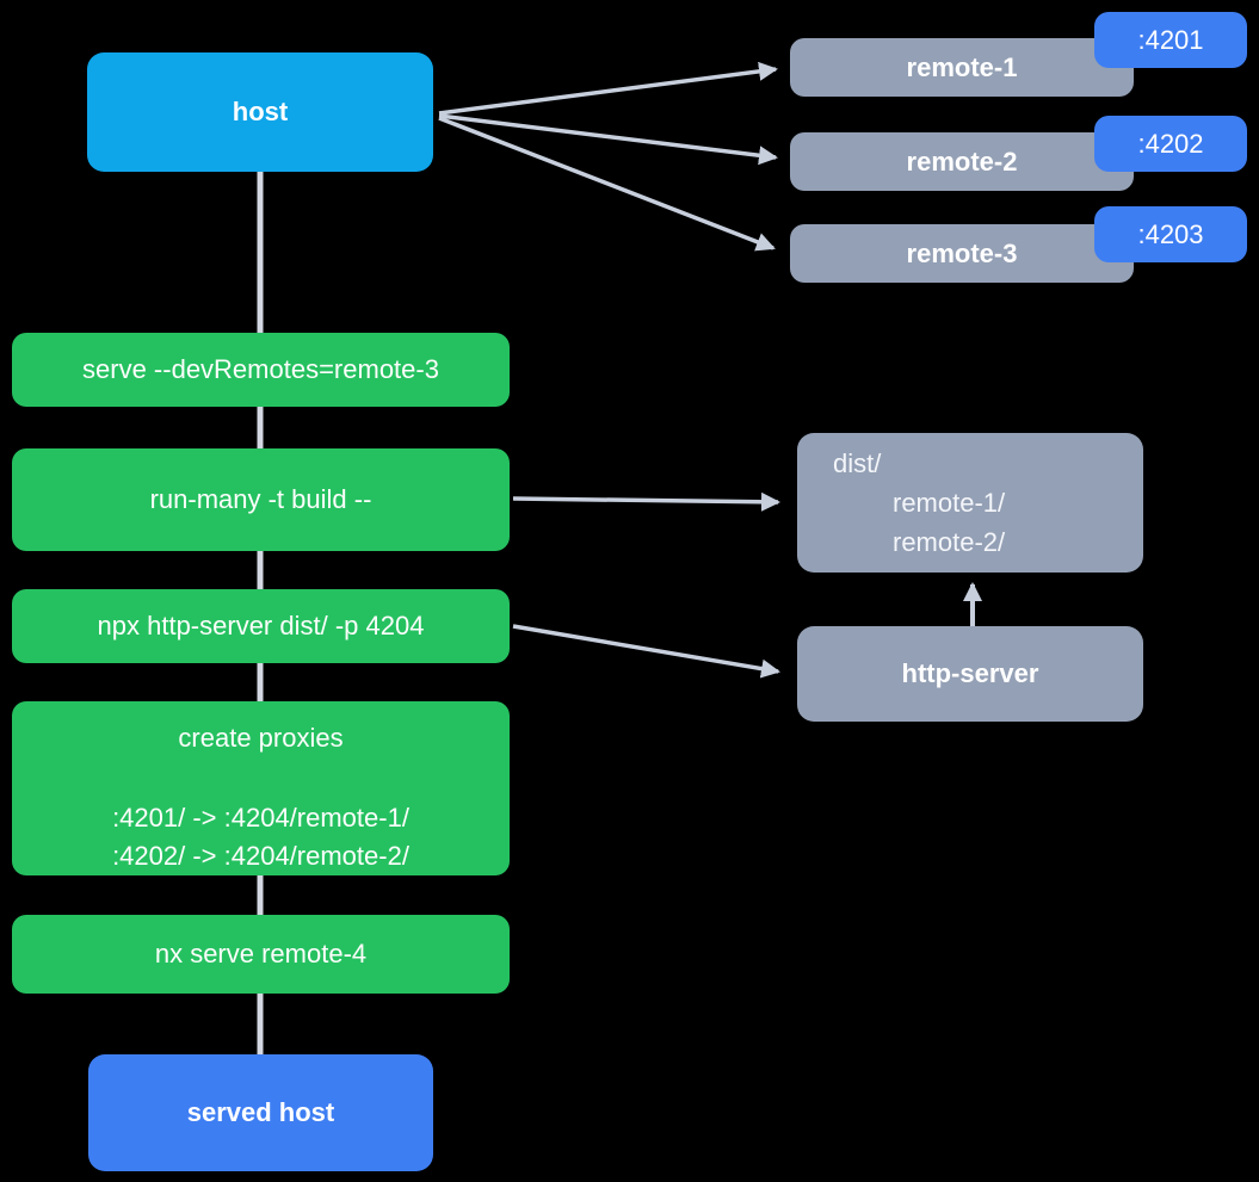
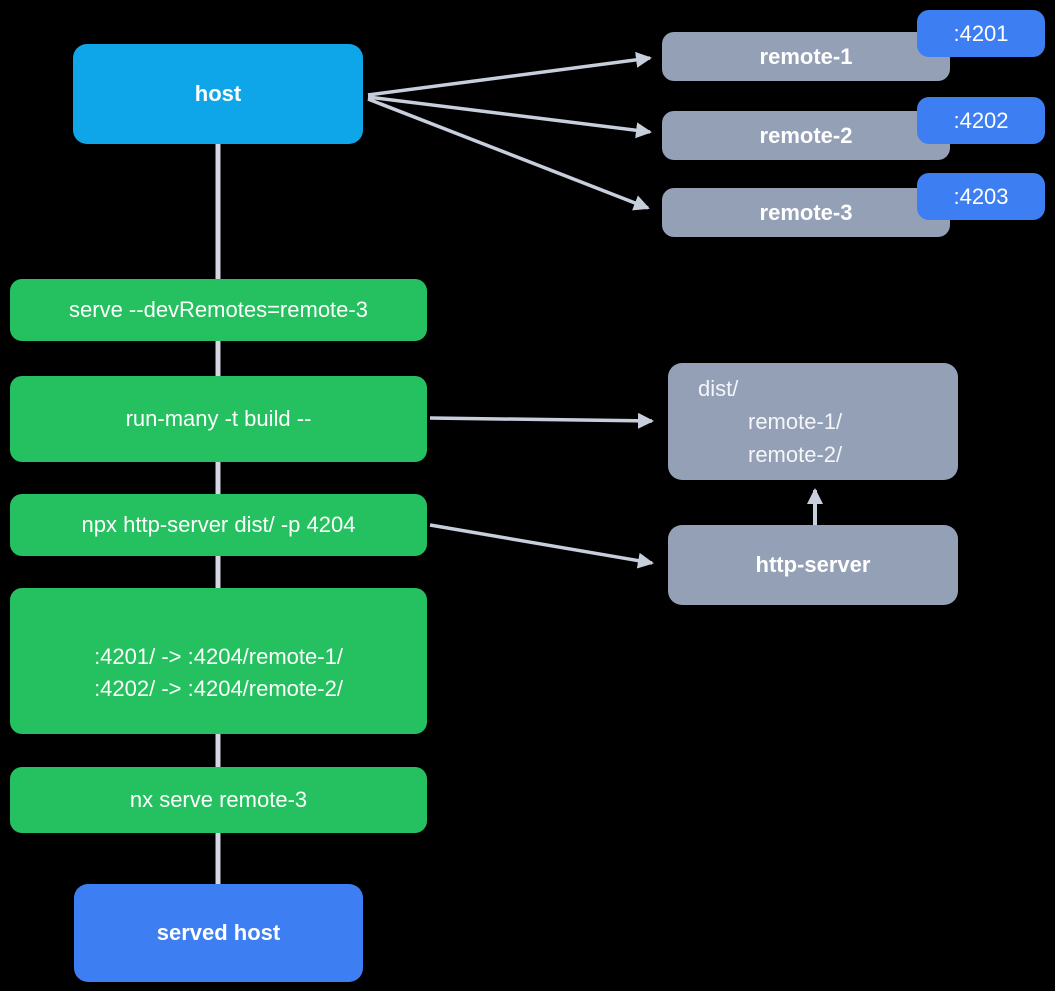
  host
  remote-1
  :4201
  remote-2
  :4202
  remote-3
  :4203
  serve --devRemotes=remote-3
  run-many -t build --
  npx http-server dist/ -p 4204
- create proxies
  :4201/ -> :4204/remote-1/
  :4202/ -> :4204/remote-2/
- nx serve remote-4
+ nx serve remote-3
  dist/
  remote-1/
  remote-2/
  http-server
  served host
